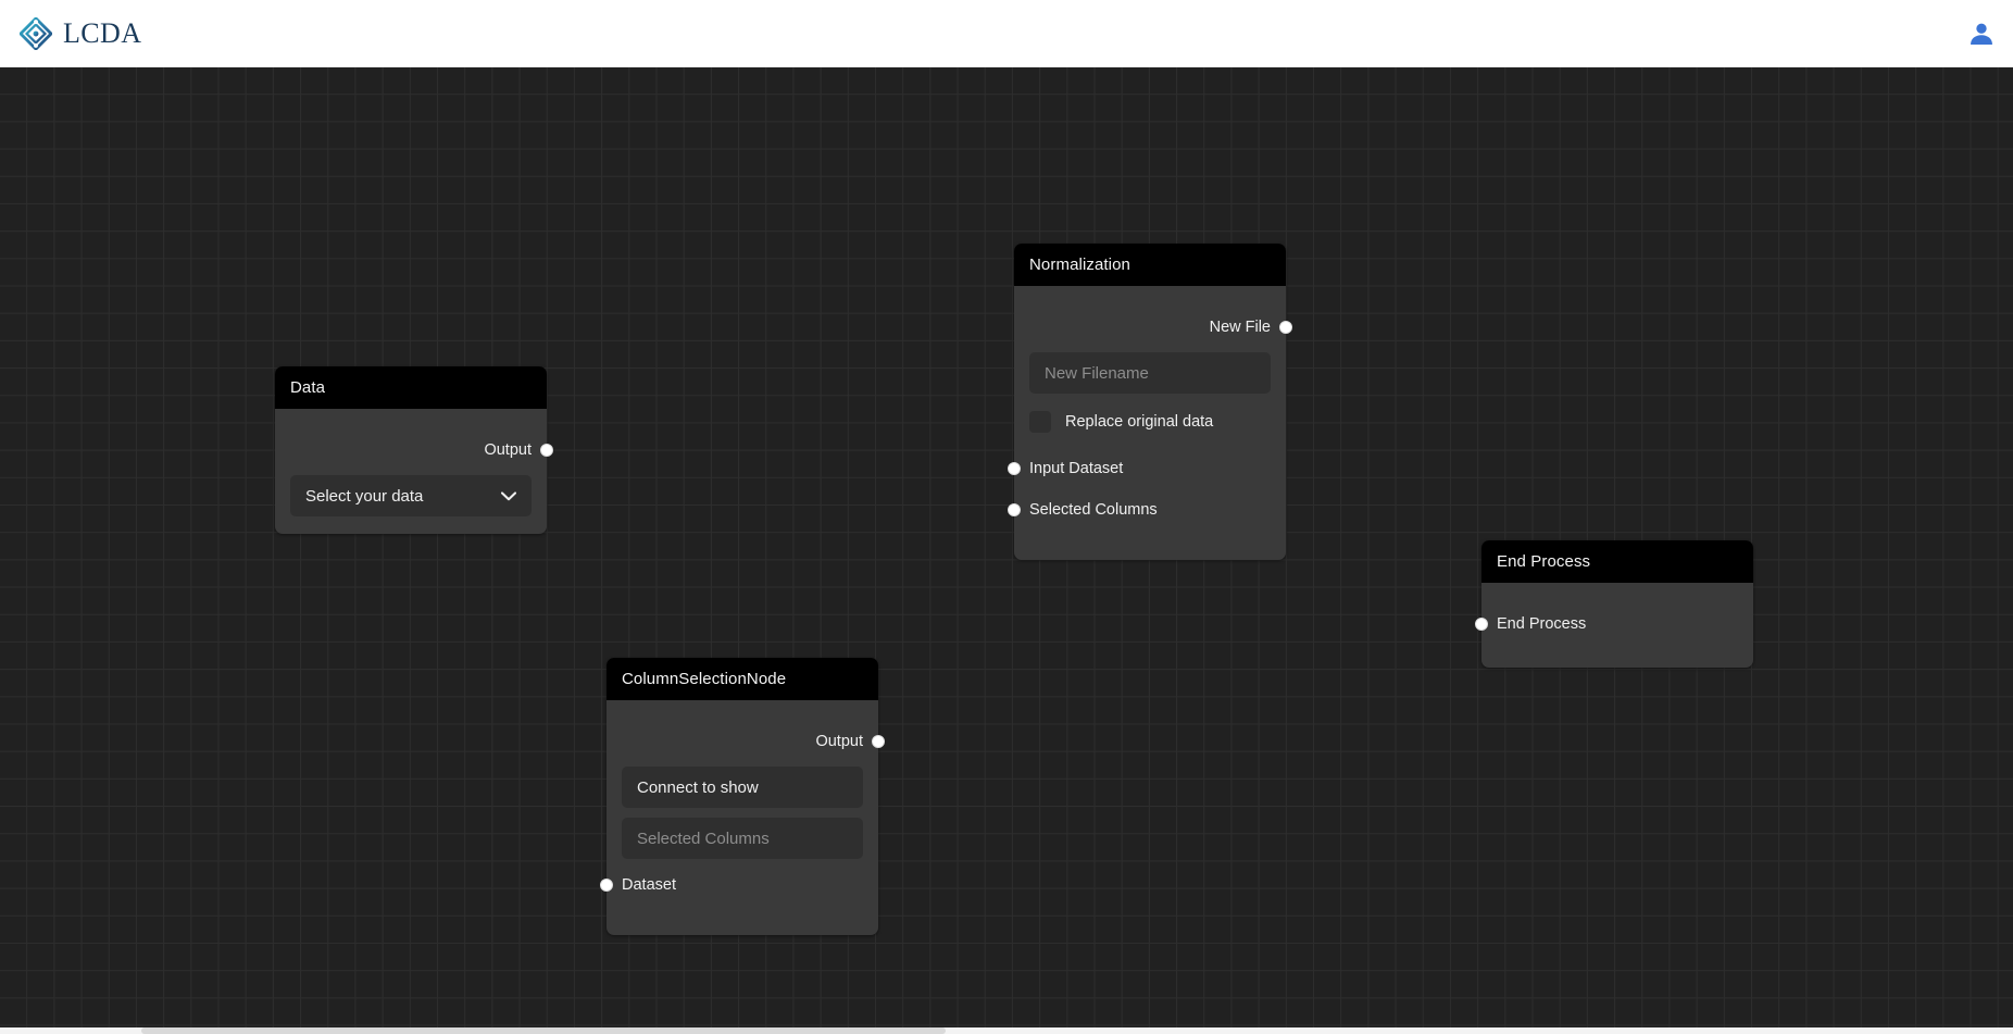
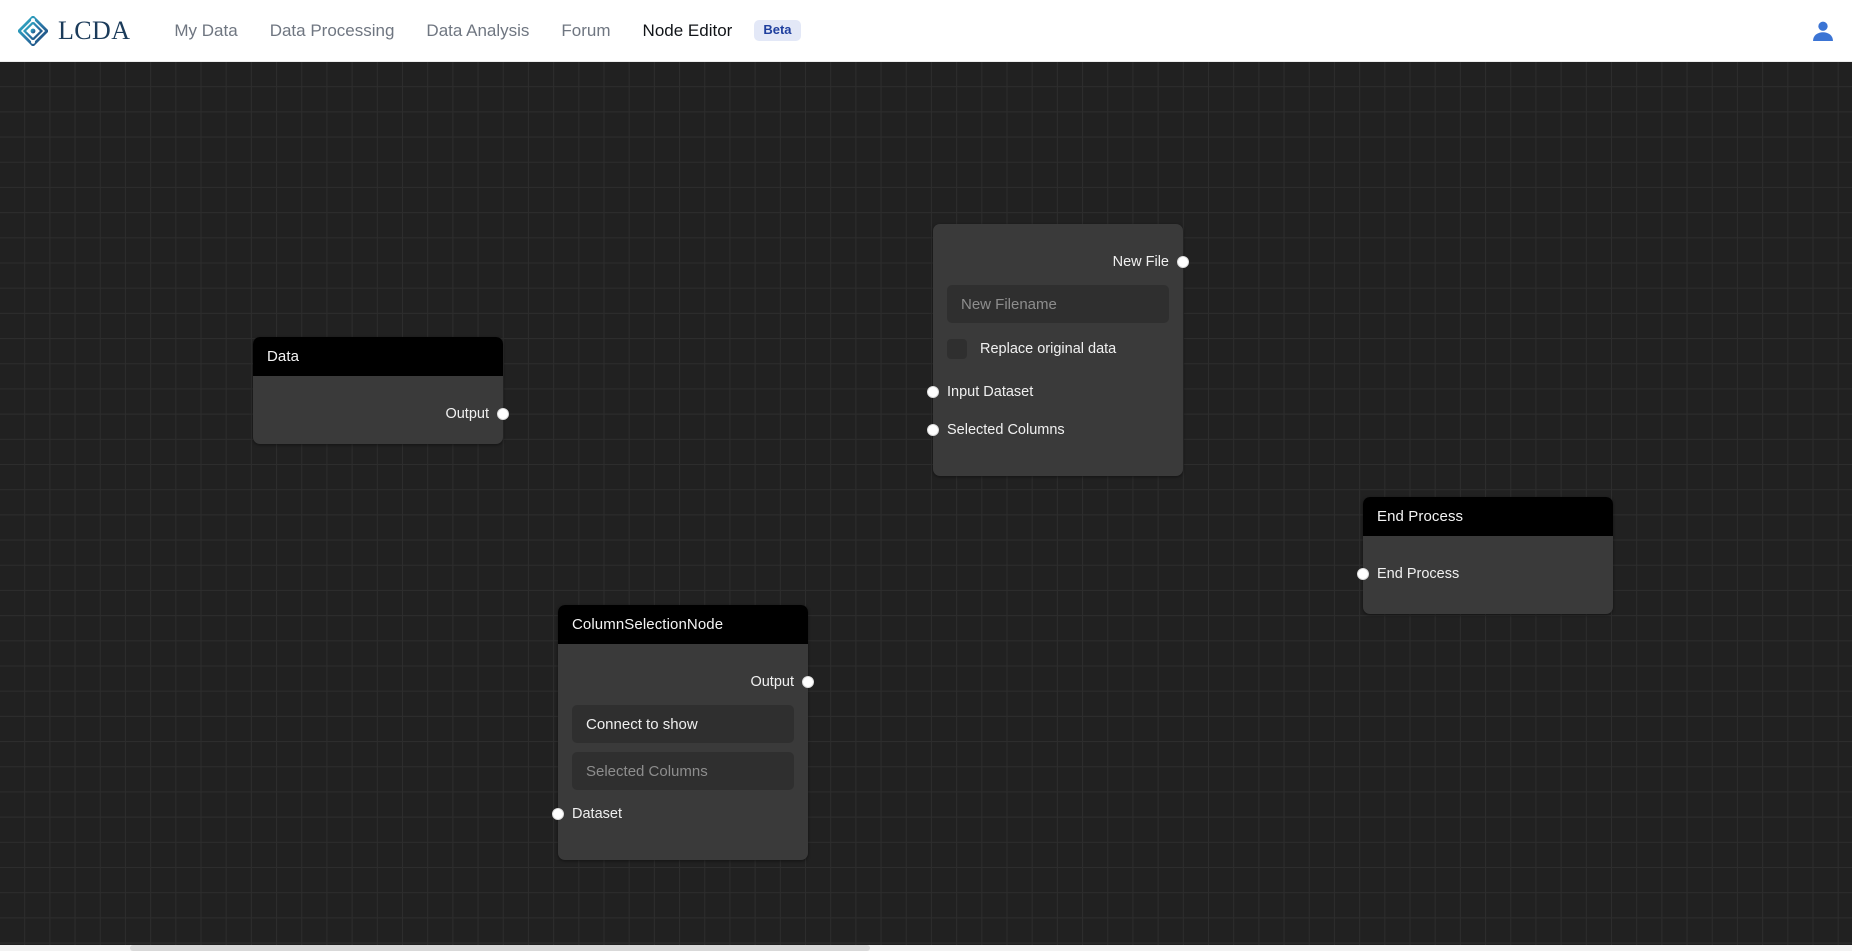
  LCDA
+ My Data
+ Data Processing
+ Data Analysis
+ Forum
+ Node Editor
+ Beta
  Data
  Output
- Select your data
- Normalization
  New File
  New Filename
  Replace original data
  Input Dataset
  Selected Columns
  ColumnSelectionNode
  Output
  Connect to show
  Selected Columns
  Dataset
  End Process
  End Process
